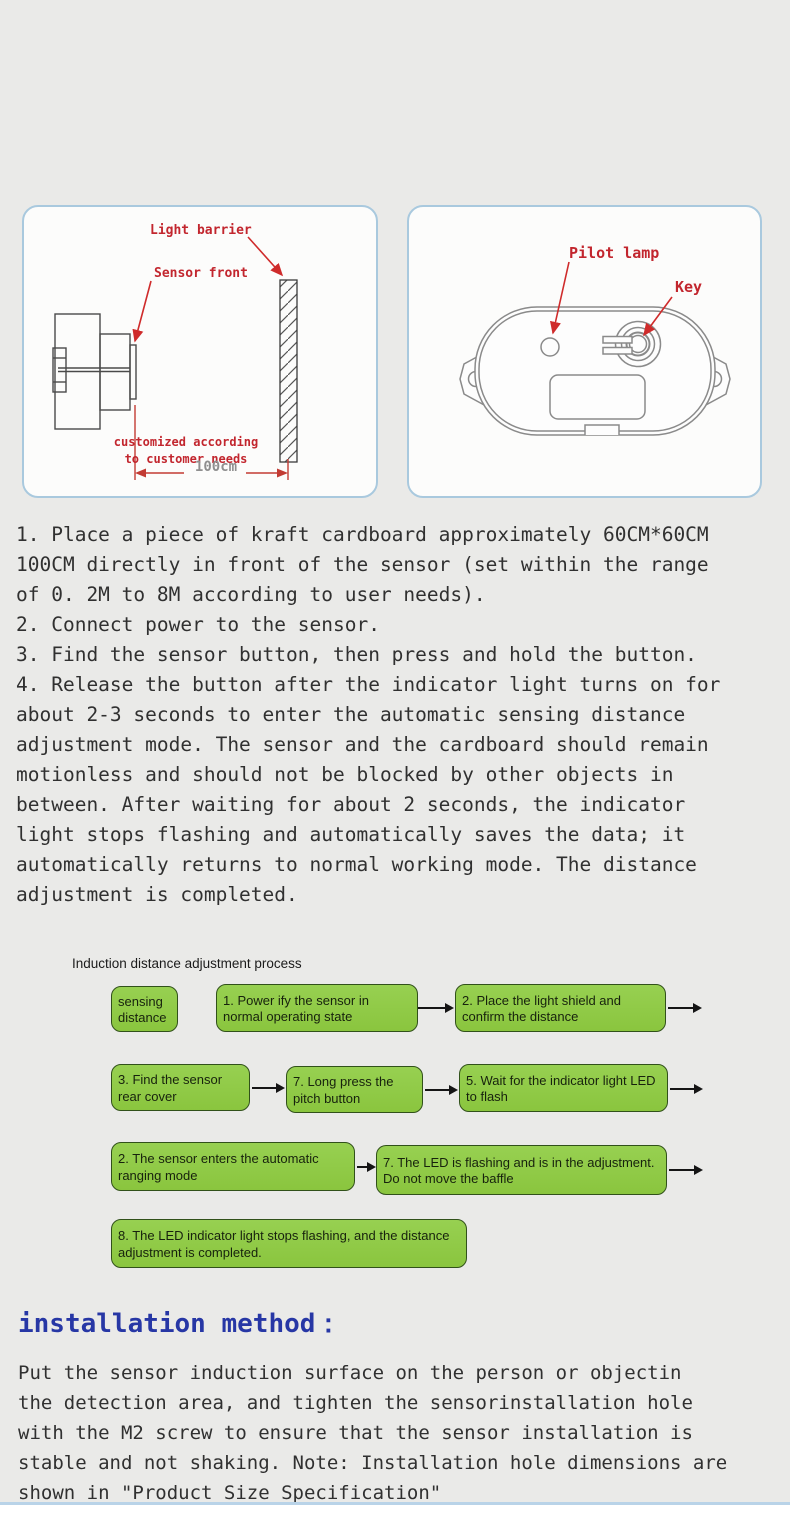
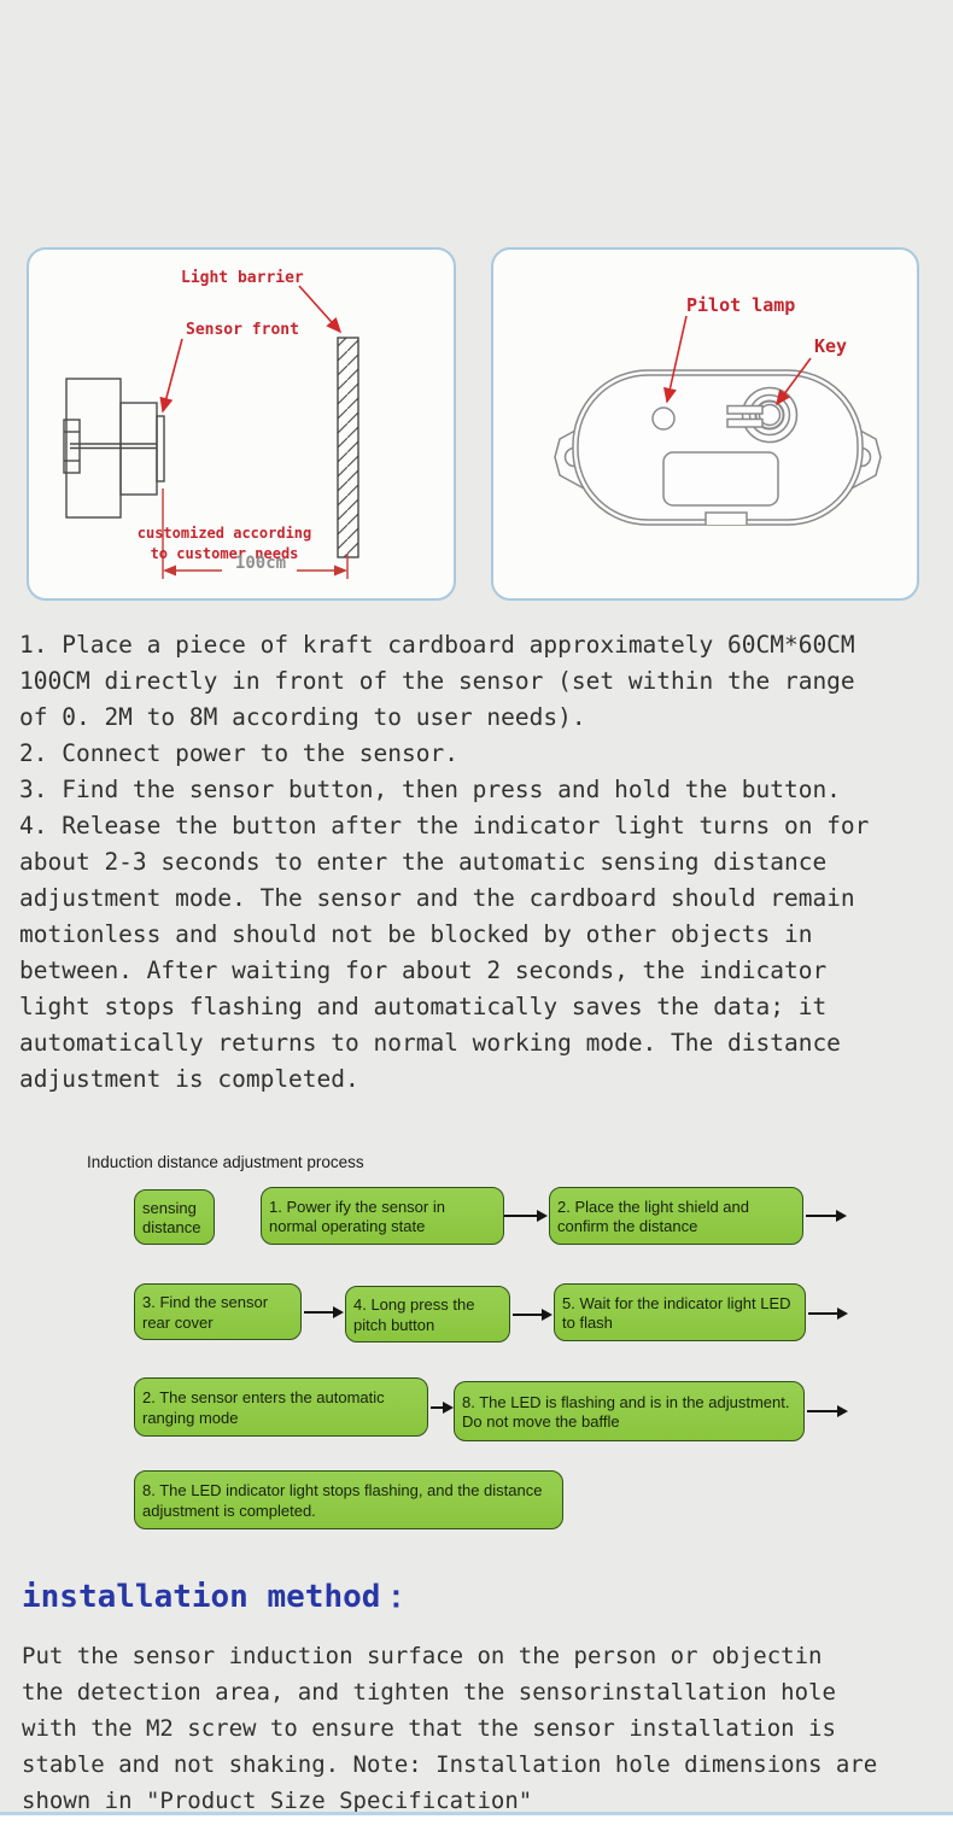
  Light barrier
  Sensor front
  customized according
  to customer needs
  100cm
  Pilot lamp
  Key
  1. Place a piece of kraft cardboard approximately 60CM*60CM
  100CM directly in front of the sensor (set within the range
  of 0. 2M to 8M according to user needs).
  2. Connect power to the sensor.
  3. Find the sensor button, then press and hold the button.
  4. Release the button after the indicator light turns on for
  about 2-3 seconds to enter the automatic sensing distance
  adjustment mode. The sensor and the cardboard should remain
  motionless and should not be blocked by other objects in
  between. After waiting for about 2 seconds, the indicator
  light stops flashing and automatically saves the data; it
  automatically returns to normal working mode. The distance
  adjustment is completed.
  Induction distance adjustment process
  sensing distance
  1. Power ify the sensor in normal operating state
  2. Place the light shield and confirm the distance
  3. Find the sensor rear cover
- 7. Long press the pitch button
+ 4. Long press the pitch button
  5. Wait for the indicator light LED to flash
  2. The sensor enters the automatic ranging mode
- 7. The LED is flashing and is in the adjustment. Do not move the baffle
+ 8. The LED is flashing and is in the adjustment. Do not move the baffle
  8. The LED indicator light stops flashing, and the distance adjustment is completed.
  installation method：
  Put the sensor induction surface on the person or objectin
  the detection area, and tighten the sensorinstallation hole
  with the M2 screw to ensure that the sensor installation is
  stable and not shaking. Note: Installation hole dimensions are
  shown in "Product Size Specification"
